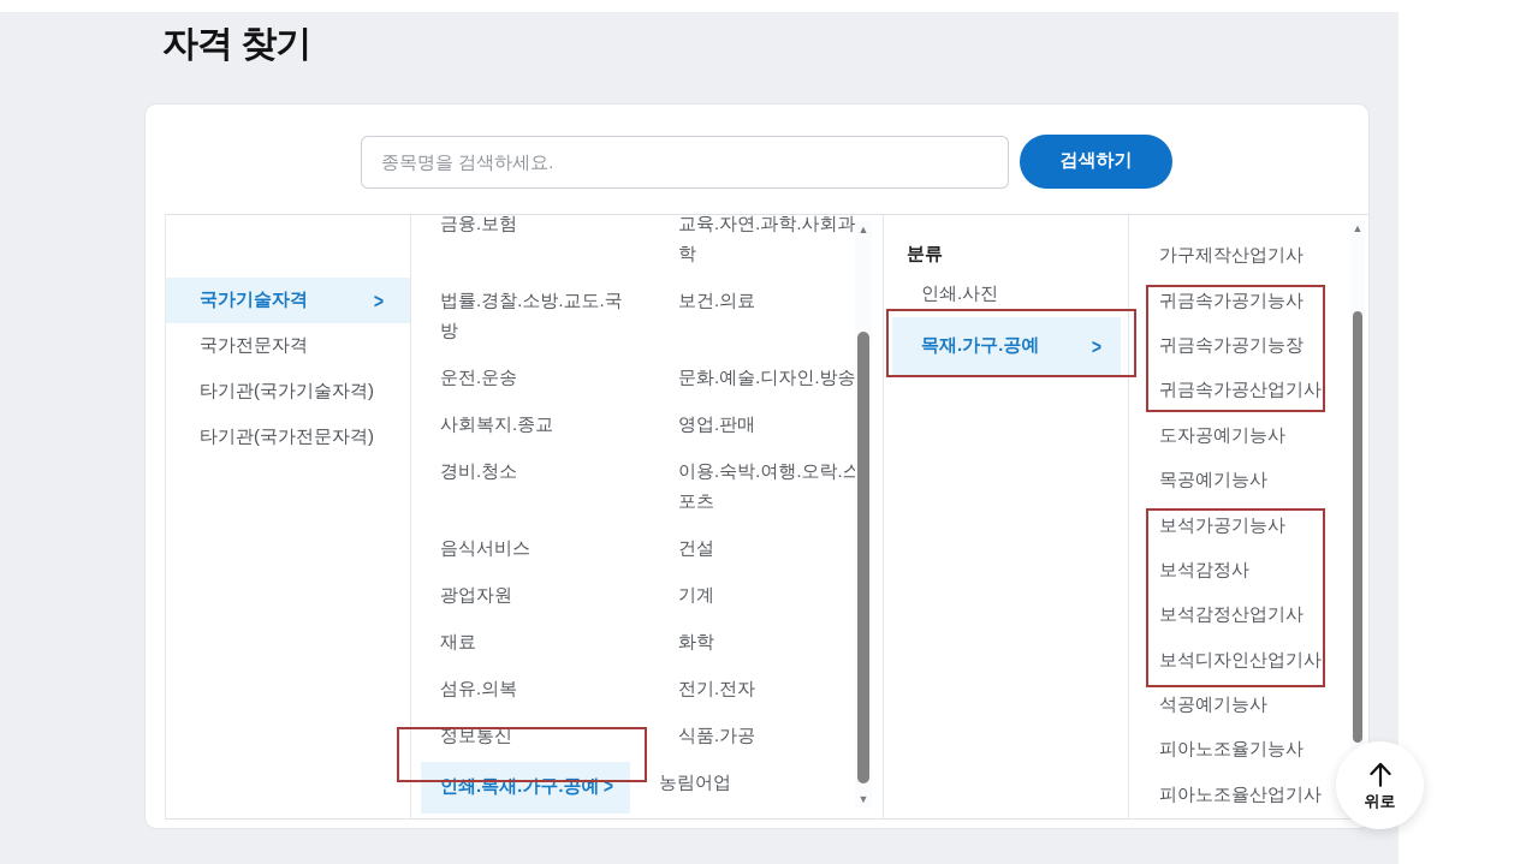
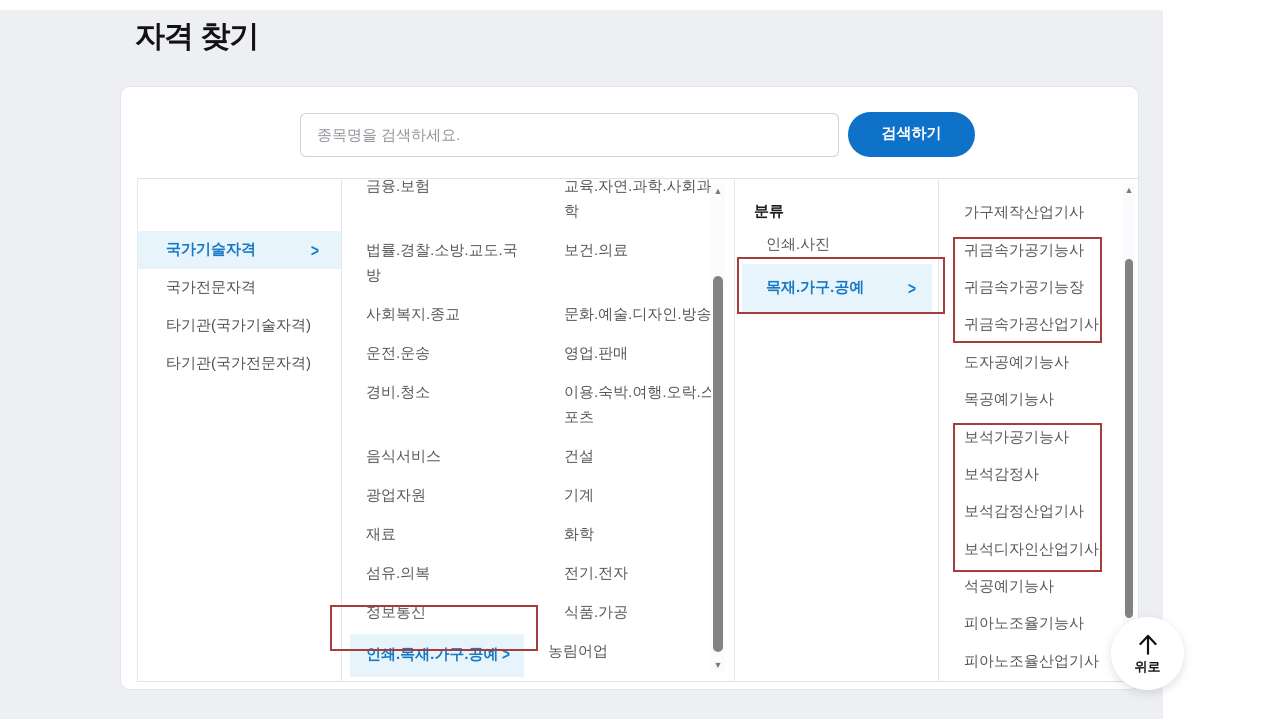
  자격 찾기
  종목명을 검색하세요.
  검색하기
  국가기술자격
  >
  국가전문자격
  타기관(국가기술자격)
  타기관(국가전문자격)
  금융.보험
  교육.자연.과학.사회과학
  법률.경찰.소방.교도.국방
  보건.의료
- 운전.운송
+ 사회복지.종교
  문화.예술.디자인.방송
- 사회복지.종교
+ 운전.운송
  영업.판매
  경비.청소
  이용.숙박.여행.오락.스포츠
  음식서비스
  건설
  광업자원
  기계
  재료
  화학
  섬유.의복
  전기.전자
  정보통신
  식품.가공
  인쇄.목재.가구.공예
  >
  농림어업
  ▲
  ▼
  분류
  인쇄.사진
  목재.가구.공예
  >
  가구제작산업기사
  귀금속가공기능사
  귀금속가공기능장
  귀금속가공산업기사
  도자공예기능사
  목공예기능사
  보석가공기능사
  보석감정사
  보석감정산업기사
  보석디자인산업기사
  석공예기능사
  피아노조율기능사
  피아노조율산업기사
  ▲
  위로
